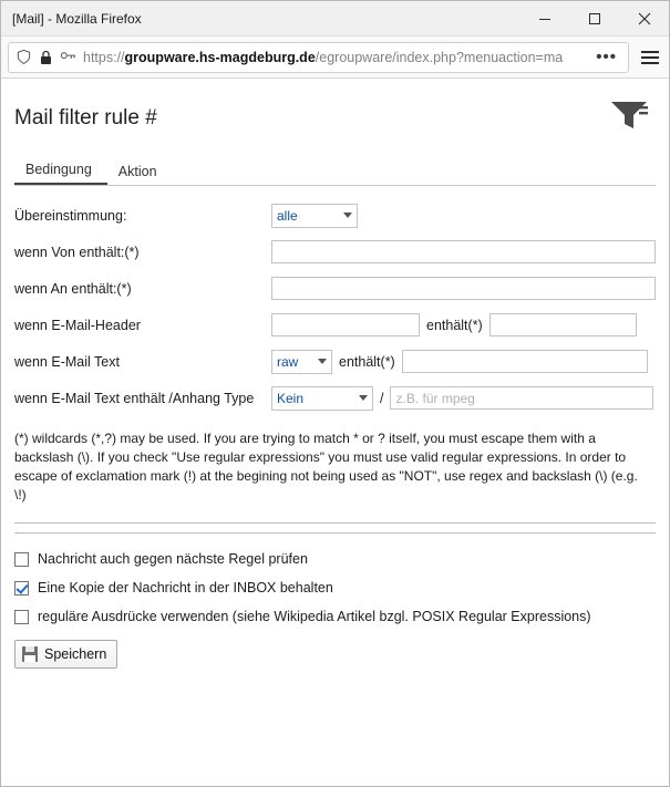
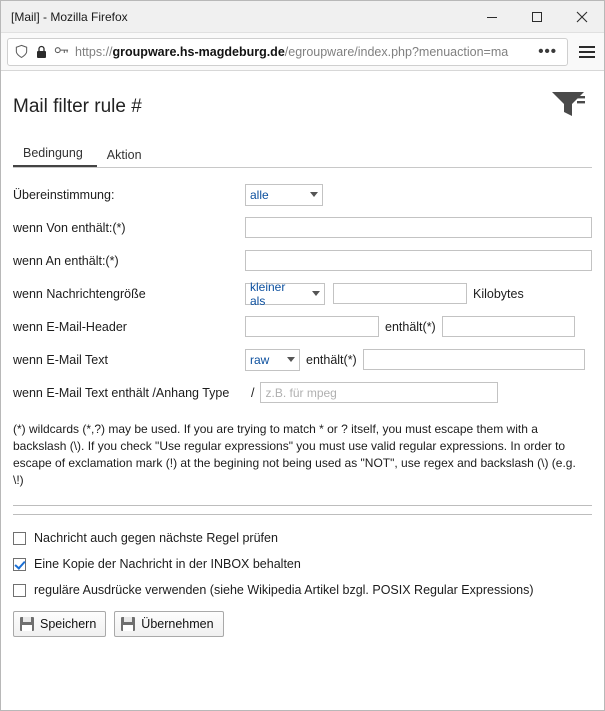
  [Mail] - Mozilla Firefox
  https://groupware.hs-magdeburg.de/egroupware/index.php?menuaction=ma
  •••
  Mail filter rule #
  Bedingung
  Aktion
  Übereinstimmung:
  alle
  wenn Von enthält:(*)
  wenn An enthält:(*)
+ wenn Nachrichtengröße
+ kleiner als
+ Kilobytes
  wenn E-Mail-Header
  enthält(*)
  wenn E-Mail Text
  raw
  enthält(*)
  wenn E-Mail Text enthält /Anhang Type
- Kein
  /
  z.B. für mpeg
  (*) wildcards (*,?) may be used. If you are trying to match * or ? itself, you must escape them with a backslash (\). If you check "Use regular expressions" you must use valid regular expressions. In order to escape of exclamation mark (!) at the begining not being used as "NOT", use regex and backslash (\) (e.g. \!)
  Nachricht auch gegen nächste Regel prüfen
  Eine Kopie der Nachricht in der INBOX behalten
  reguläre Ausdrücke verwenden (siehe Wikipedia Artikel bzgl. POSIX Regular Expressions)
  Speichern
+ Übernehmen
